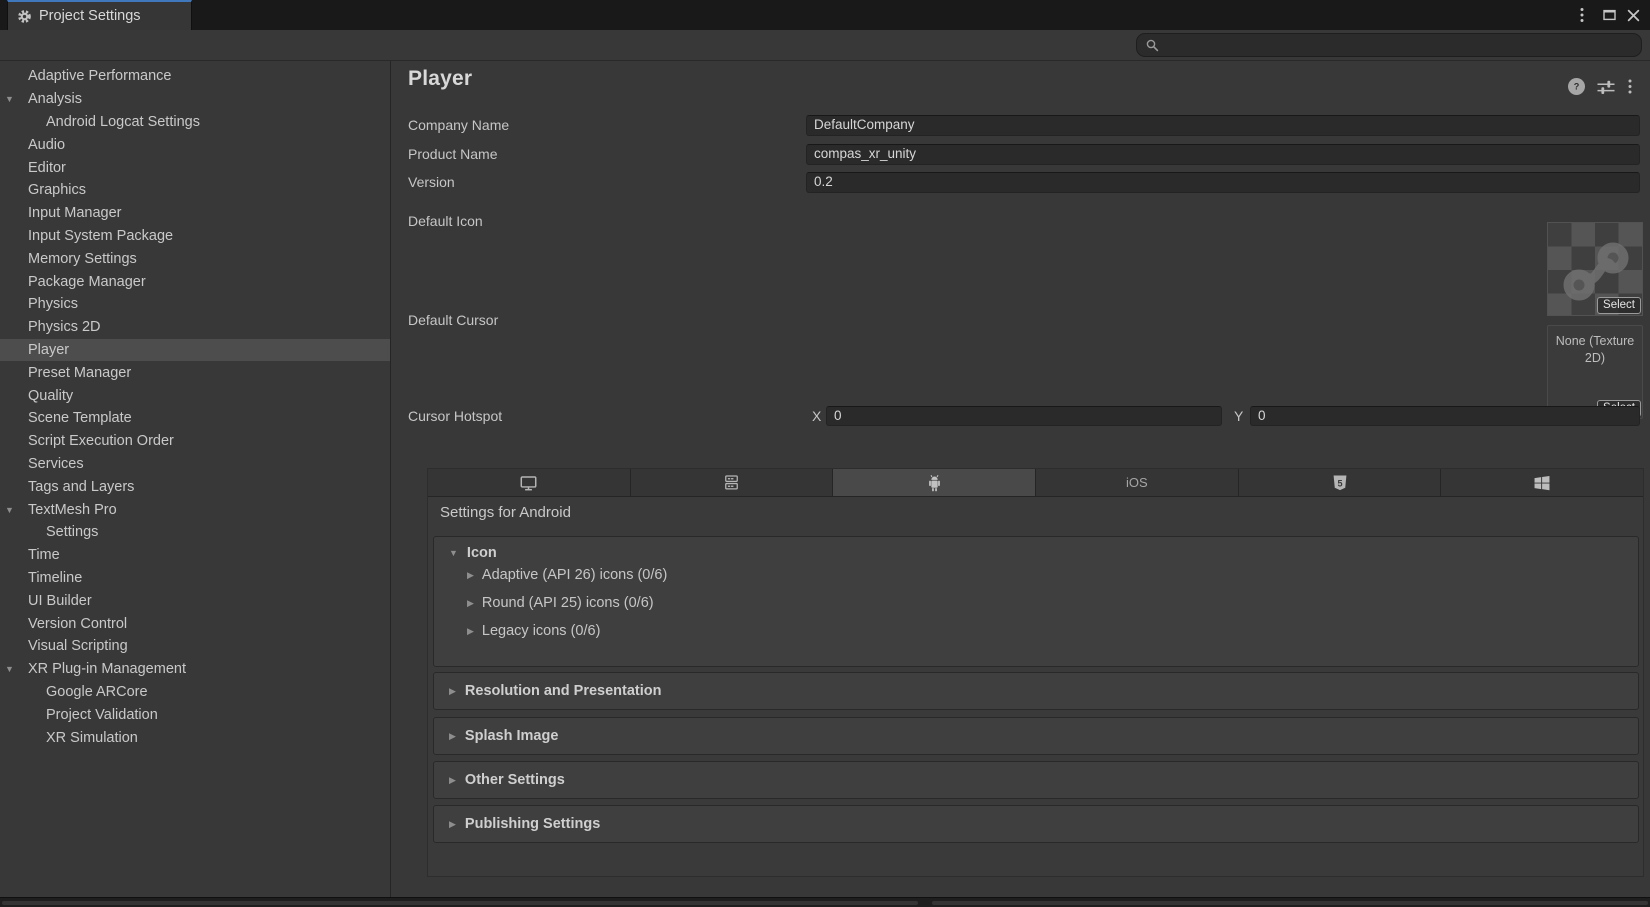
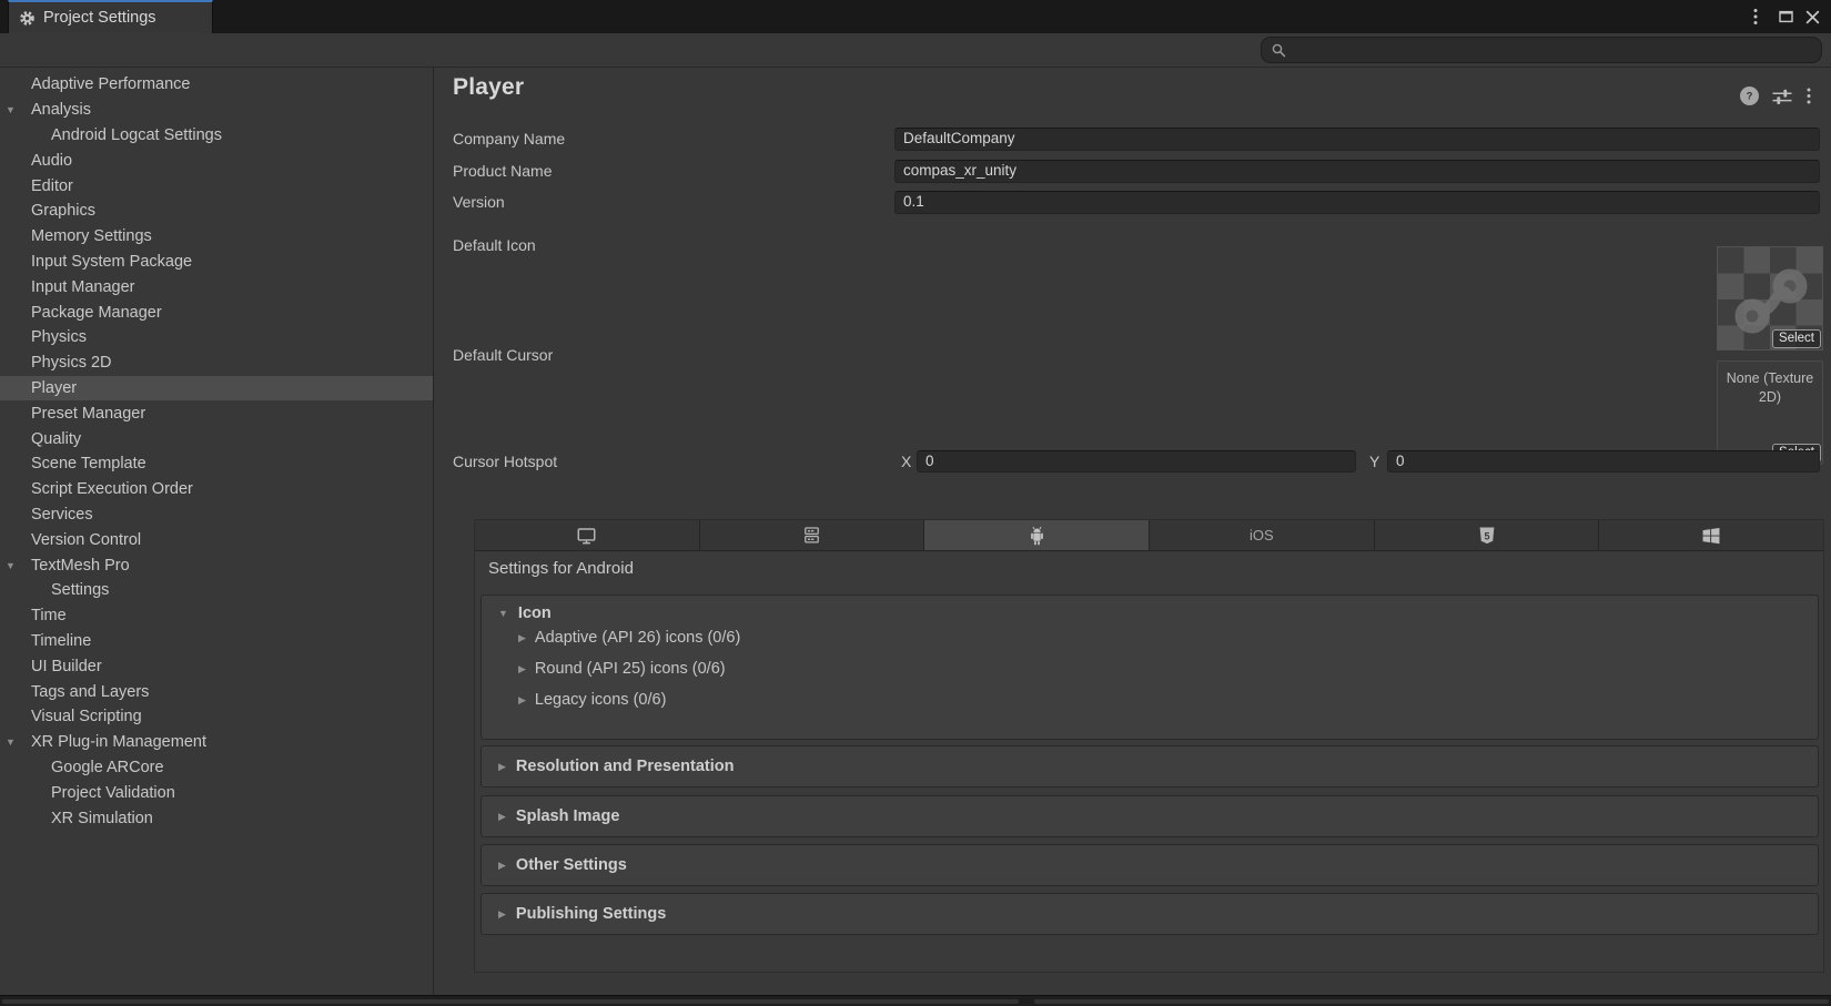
  Project Settings
  Adaptive Performance
  ▼
  Analysis
  Android Logcat Settings
  Audio
  Editor
  Graphics
- Input Manager
+ Memory Settings
  Input System Package
- Memory Settings
+ Input Manager
  Package Manager
  Physics
  Physics 2D
  Player
  Preset Manager
  Quality
  Scene Template
  Script Execution Order
  Services
- Tags and Layers
+ Version Control
  ▼
  TextMesh Pro
  Settings
  Time
  Timeline
  UI Builder
- Version Control
+ Tags and Layers
  Visual Scripting
  ▼
  XR Plug-in Management
  Google ARCore
  Project Validation
  XR Simulation
  Player
  ?
  Company Name
  DefaultCompany
  Product Name
  compas_xr_unity
  Version
- 0.2
+ 0.1
  Default Icon
  Select
  Default Cursor
  None (Texture 2D)
  Cursor Hotspot
  X
  0
  Y
  0
  iOS
  5
  Settings for Android
  ▼
  Icon
  ▶
  Adaptive (API 26) icons (0/6)
  ▶
  Round (API 25) icons (0/6)
  ▶
  Legacy icons (0/6)
  ▶
  Resolution and Presentation
  ▶
  Splash Image
  ▶
  Other Settings
  ▶
  Publishing Settings
